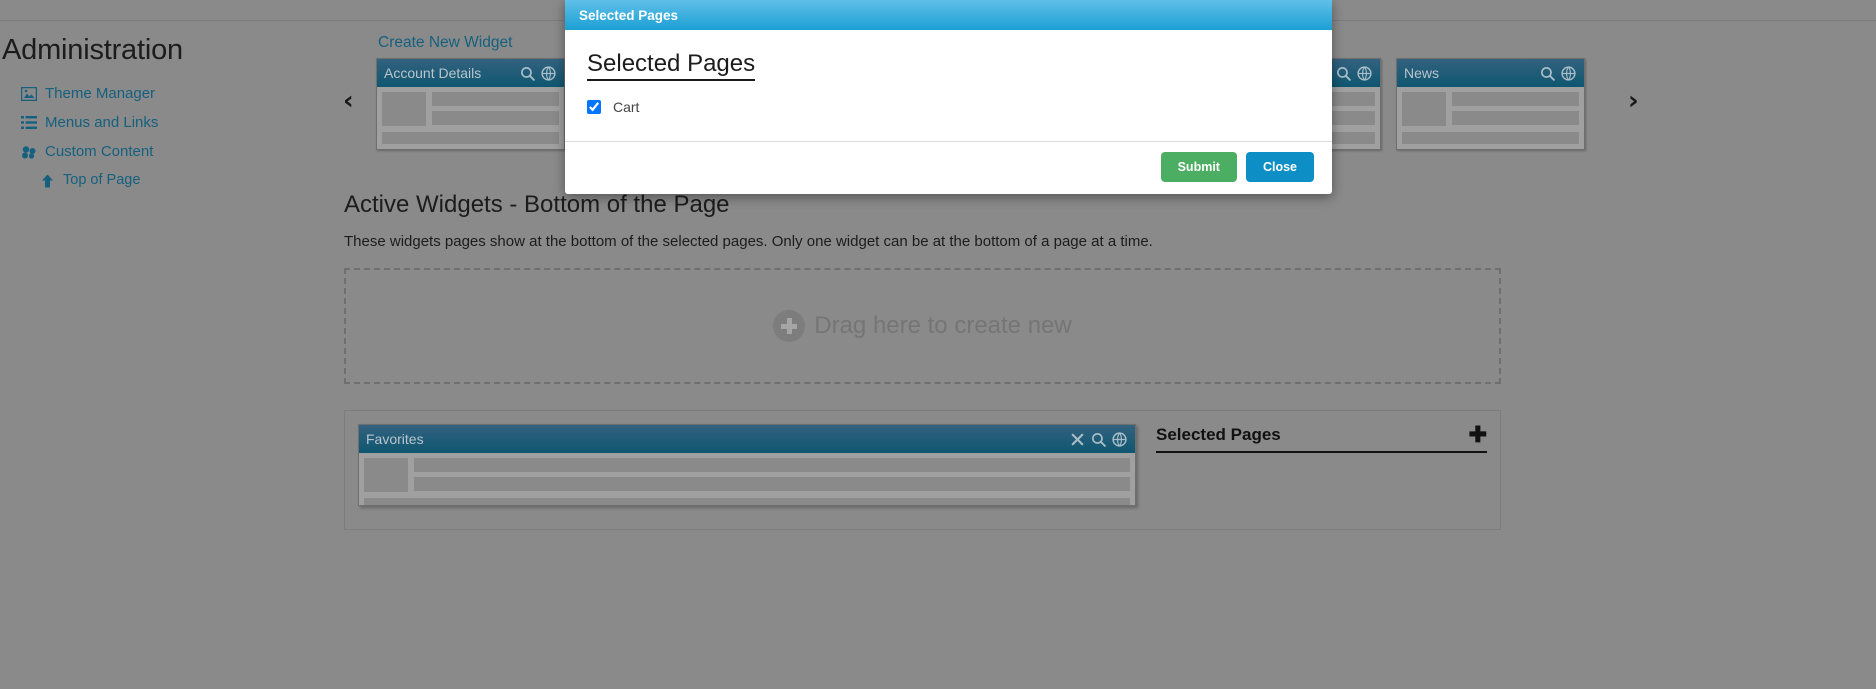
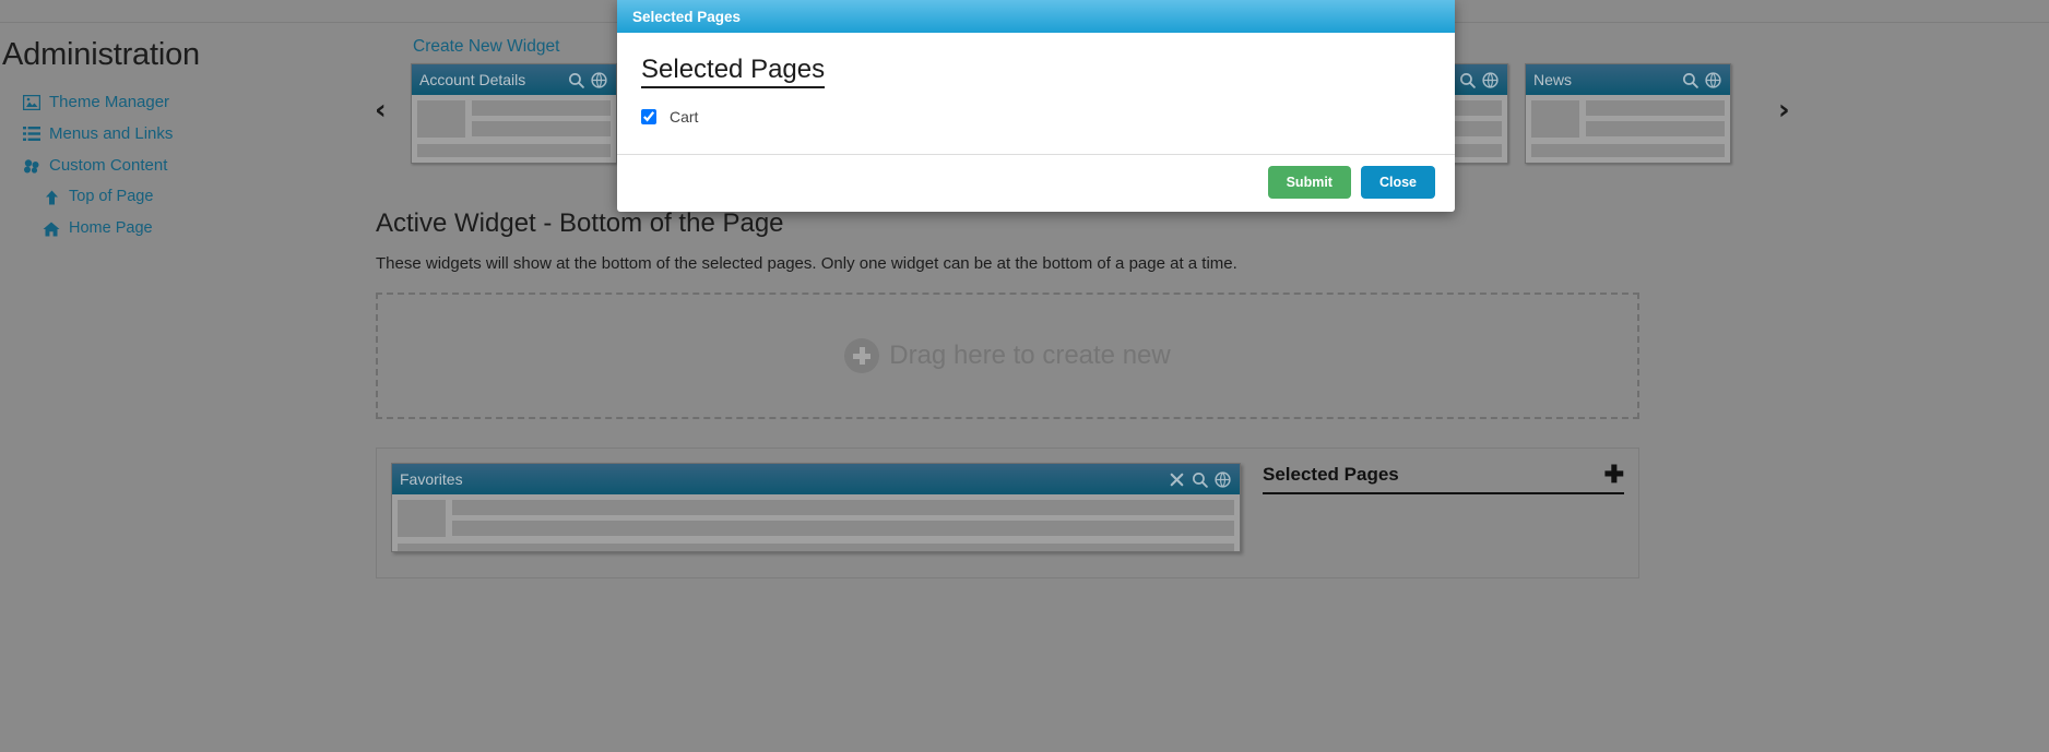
  Administration
  Theme Manager
  Menus and Links
  Custom Content
  Top of Page
+ Home Page
  Create New Widget
  ‹
  ›
  Account Details
  News
- Active Widgets - Bottom of the Page
+ Active Widget - Bottom of the Page
- These widgets pages show at the bottom of the selected pages. Only one widget can be at the bottom of a page at a time.
+ These widgets will show at the bottom of the selected pages. Only one widget can be at the bottom of a page at a time.
  Favorites
  Selected Pages
  ✚
  Selected Pages
  Selected Pages
  Cart
  Submit
  Close
